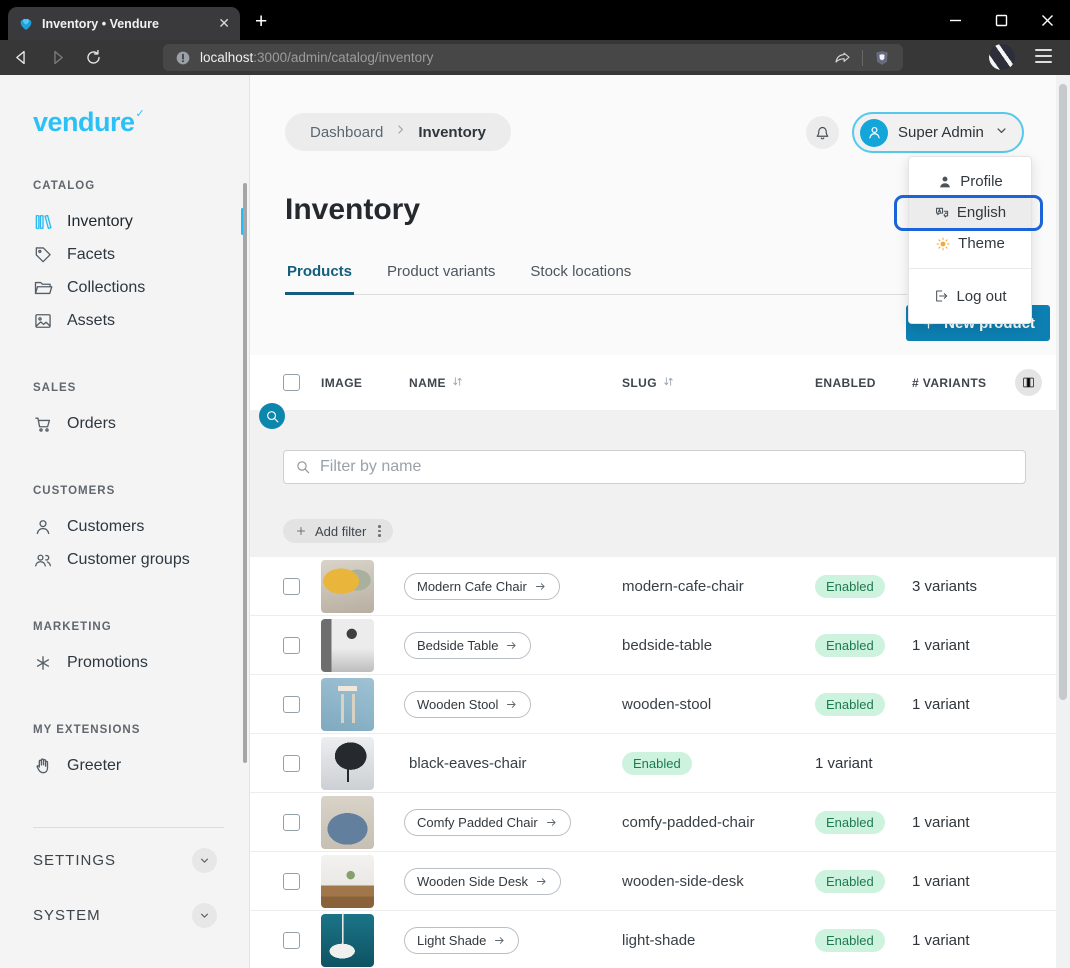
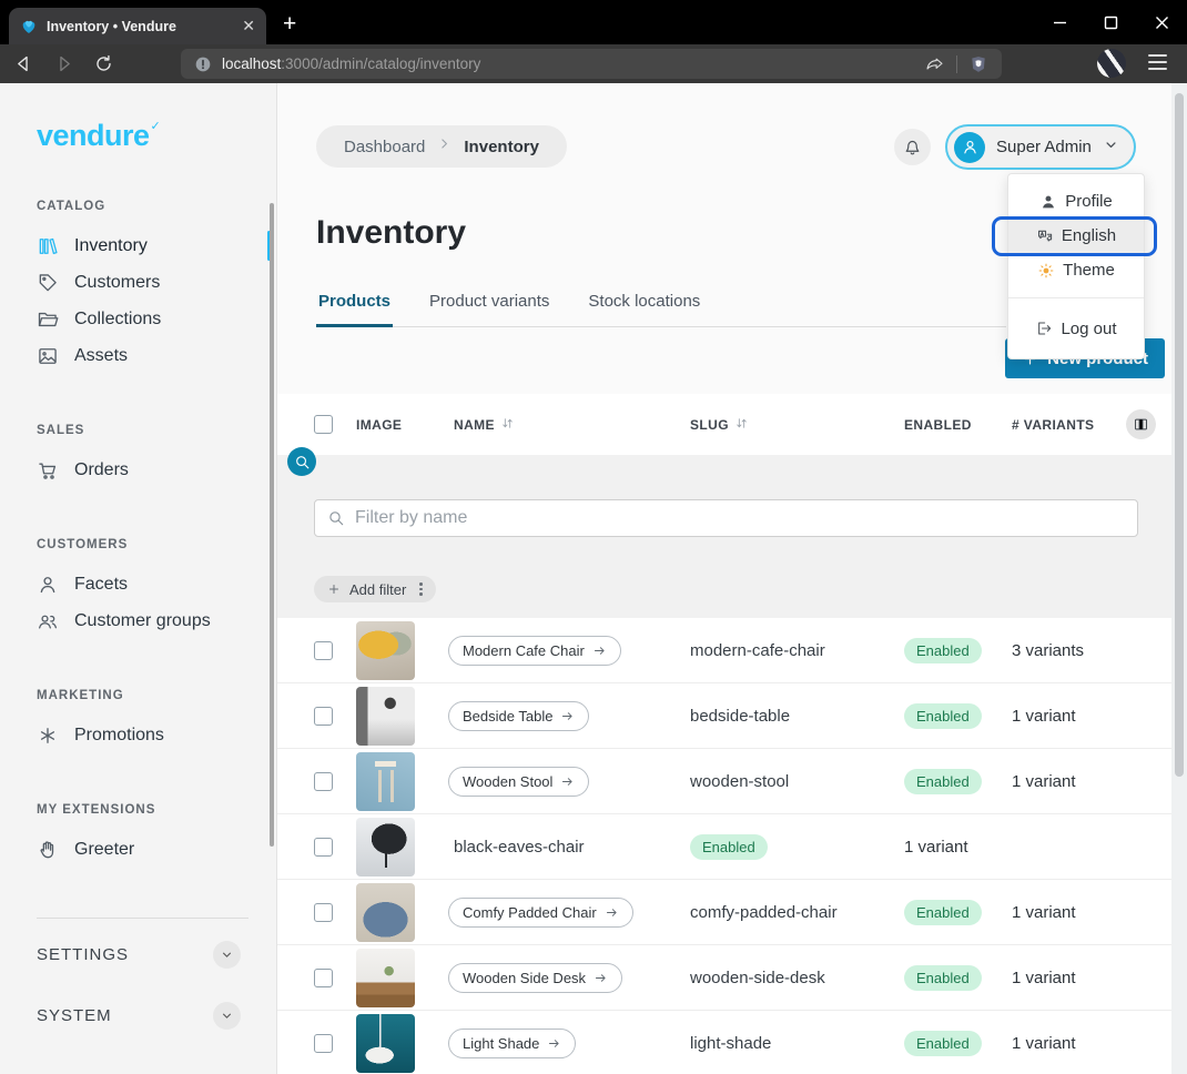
  Inventory • Vendure
  ✕
  +
  localhost:3000/admin/catalog/inventory
  vendure✓
  CATALOG
  Inventory
- Facets
+ Customers
  Collections
  Assets
  SALES
  Orders
  CUSTOMERS
- Customers
+ Facets
  Customer groups
  MARKETING
  Promotions
  MY EXTENSIONS
  Greeter
  SETTINGS
  SYSTEM
  Dashboard
  Inventory
  Super Admin
  Profile
  English
  Theme
  Log out
  Inventory
  Products
  Product variants
  Stock locations
  IMAGE
  NAME
  SLUG
  ENABLED
  # VARIANTS
  Filter by name
  Add filter
  Modern Cafe Chair
  modern-cafe-chair
  Enabled
  3 variants
  Bedside Table
  bedside-table
  Enabled
  1 variant
  Wooden Stool
  wooden-stool
  Enabled
  1 variant
  black-eaves-chair
  Enabled
  1 variant
  Comfy Padded Chair
  comfy-padded-chair
  Enabled
  1 variant
  Wooden Side Desk
  wooden-side-desk
  Enabled
  1 variant
  Light Shade
  light-shade
  Enabled
  1 variant
